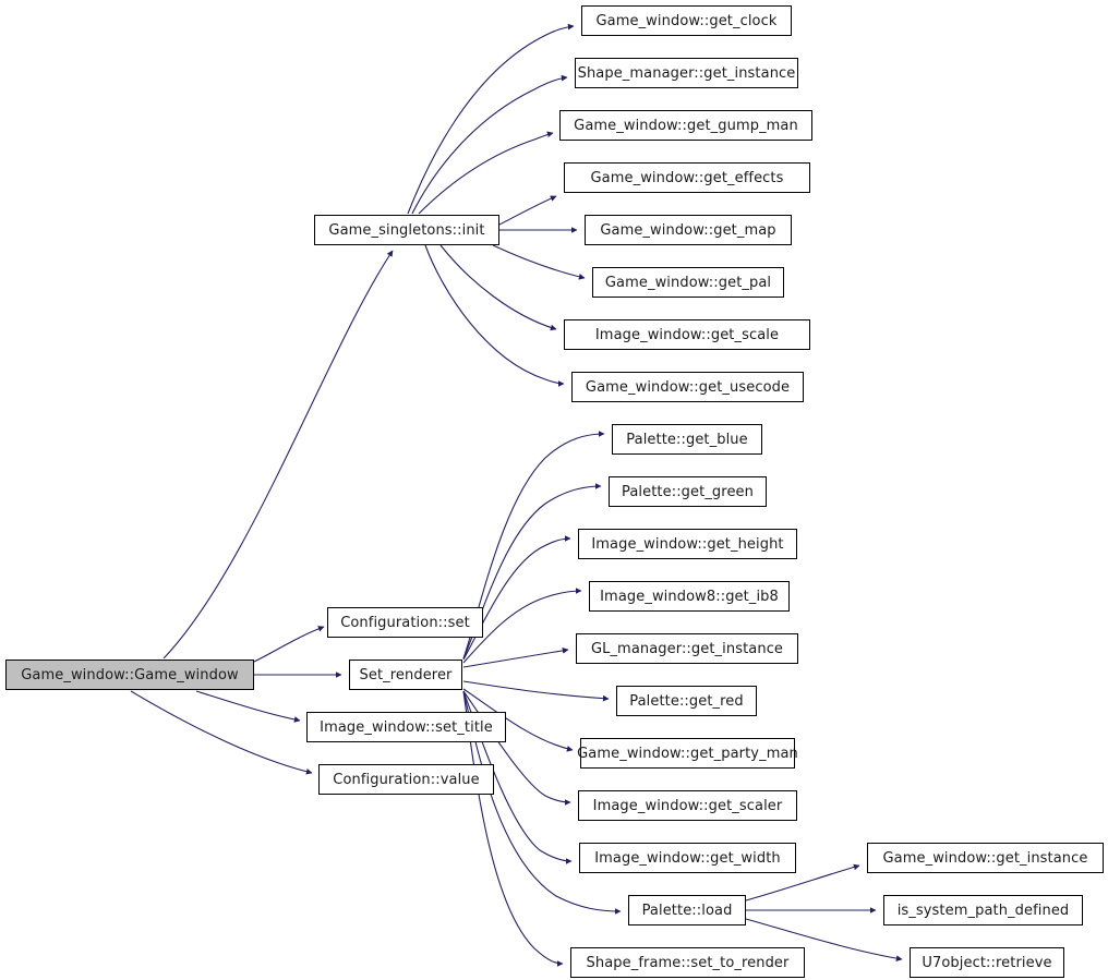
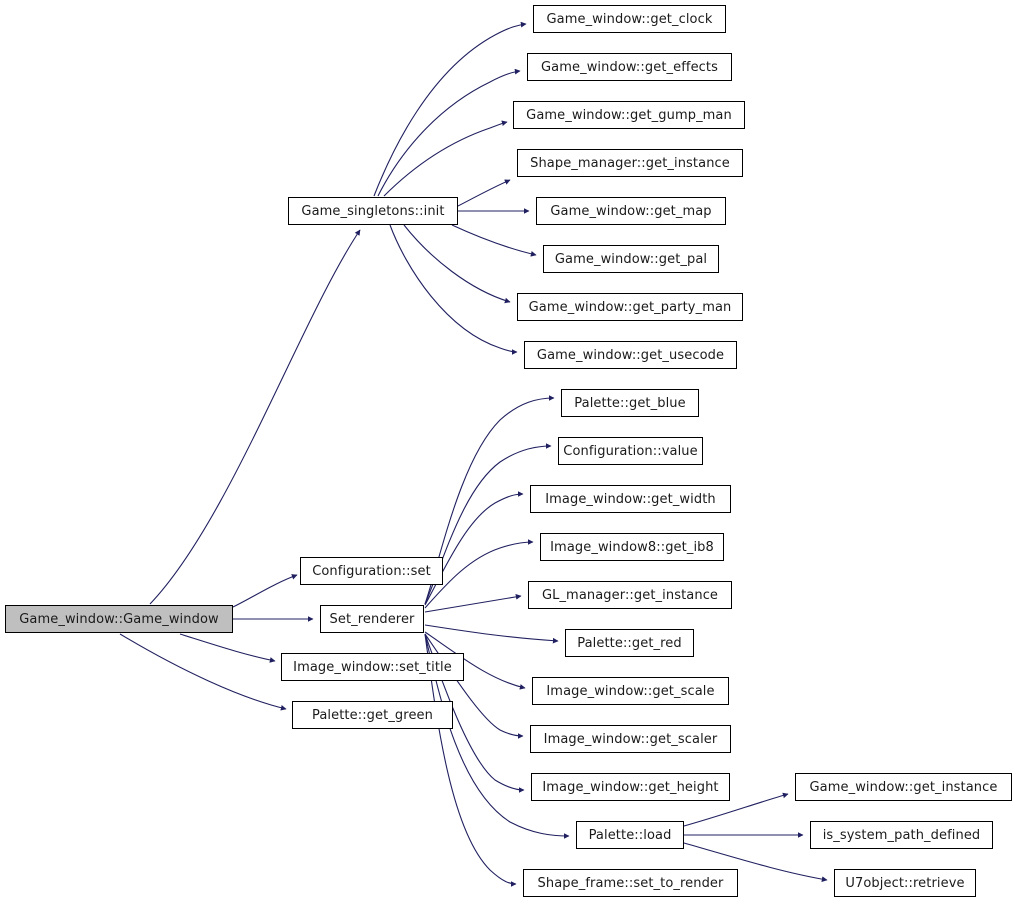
  Game_window::Game_window
  Game_singletons::init
  Game_window::get_clock
- Shape_manager::get_instance
+ Game_window::get_effects
  Game_window::get_gump_man
- Game_window::get_effects
+ Shape_manager::get_instance
  Game_window::get_map
  Game_window::get_pal
- Image_window::get_scale
+ Game_window::get_party_man
  Game_window::get_usecode
  Configuration::set
  Set_renderer
  Image_window::set_title
- Configuration::value
+ Palette::get_green
  Palette::get_blue
- Palette::get_green
+ Configuration::value
- Image_window::get_height
+ Image_window::get_width
  Image_window8::get_ib8
  GL_manager::get_instance
  Palette::get_red
- Game_window::get_party_man
+ Image_window::get_scale
  Image_window::get_scaler
- Image_window::get_width
+ Image_window::get_height
  Palette::load
  Shape_frame::set_to_render
  Game_window::get_instance
  is_system_path_defined
  U7object::retrieve
